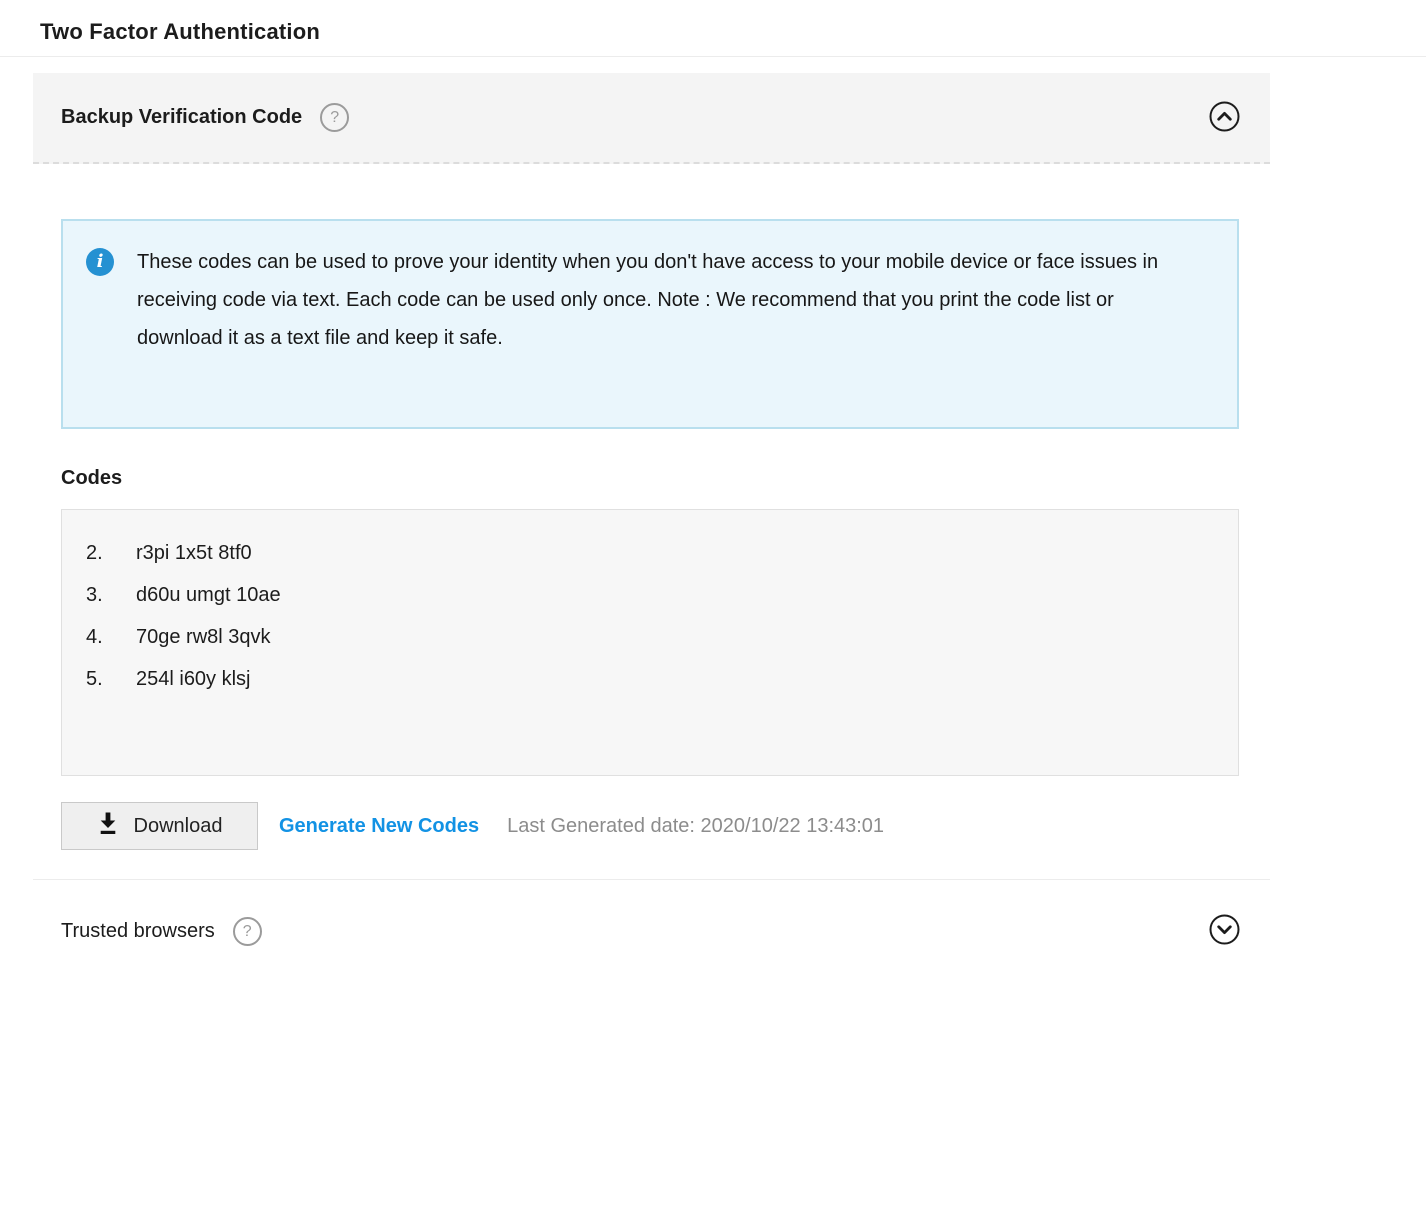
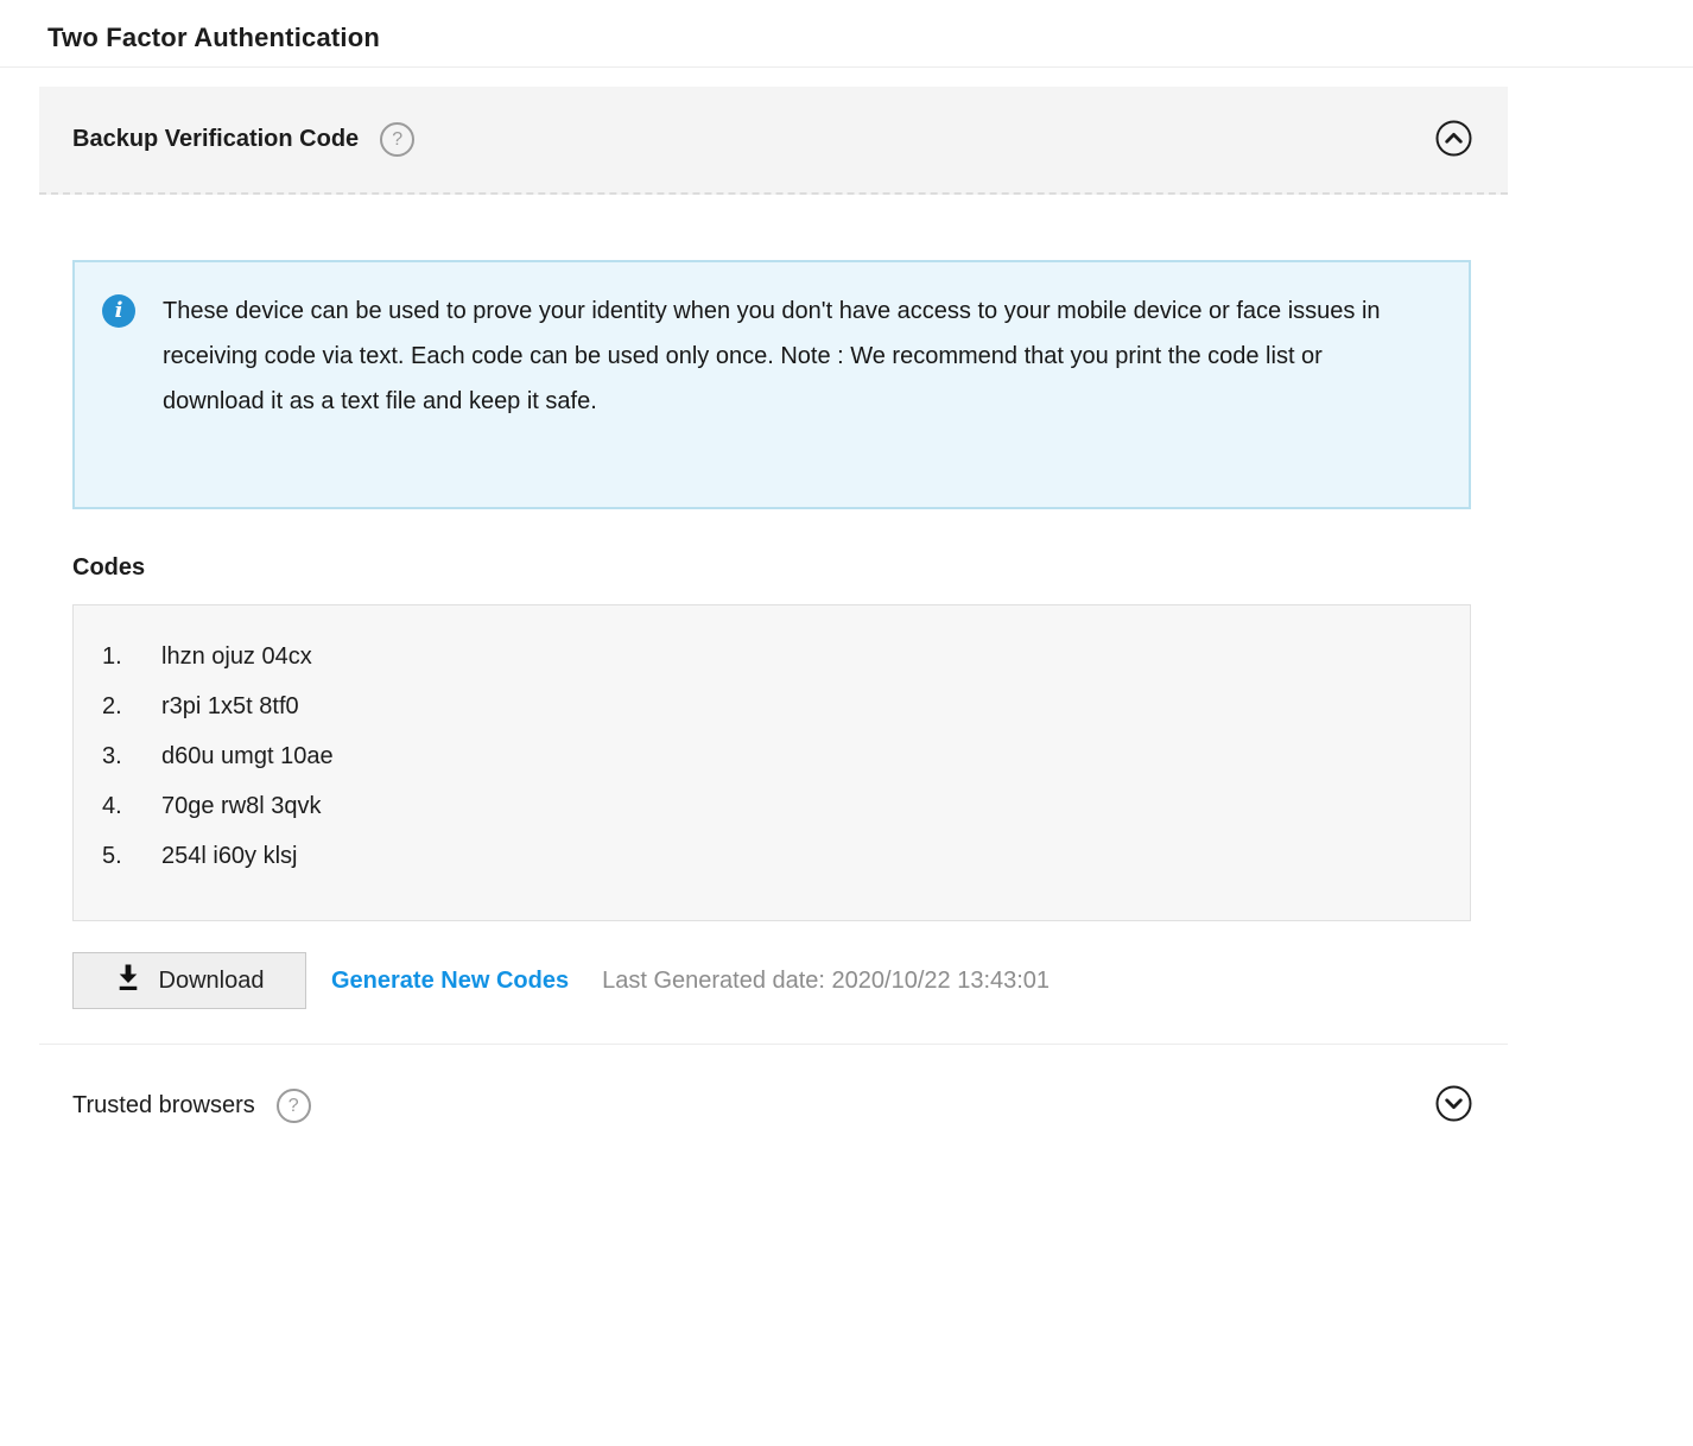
  Two Factor Authentication
  Backup Verification Code
  ?
  i
- These codes can be used to prove your identity when you don't have access to your mobile device or face issues in receiving code via text. Each code can be used only once. Note : We recommend that you print the code list or download it as a text file and keep it safe.
+ These device can be used to prove your identity when you don't have access to your mobile device or face issues in receiving code via text. Each code can be used only once. Note : We recommend that you print the code list or download it as a text file and keep it safe.
  Codes
+ 1.
+ lhzn ojuz 04cx
  2.
  r3pi 1x5t 8tf0
  3.
  d60u umgt 10ae
  4.
  70ge rw8l 3qvk
  5.
  254l i60y klsj
  Download
  Generate New Codes
  Last Generated date: 2020/10/22 13:43:01
  Trusted browsers
  ?
